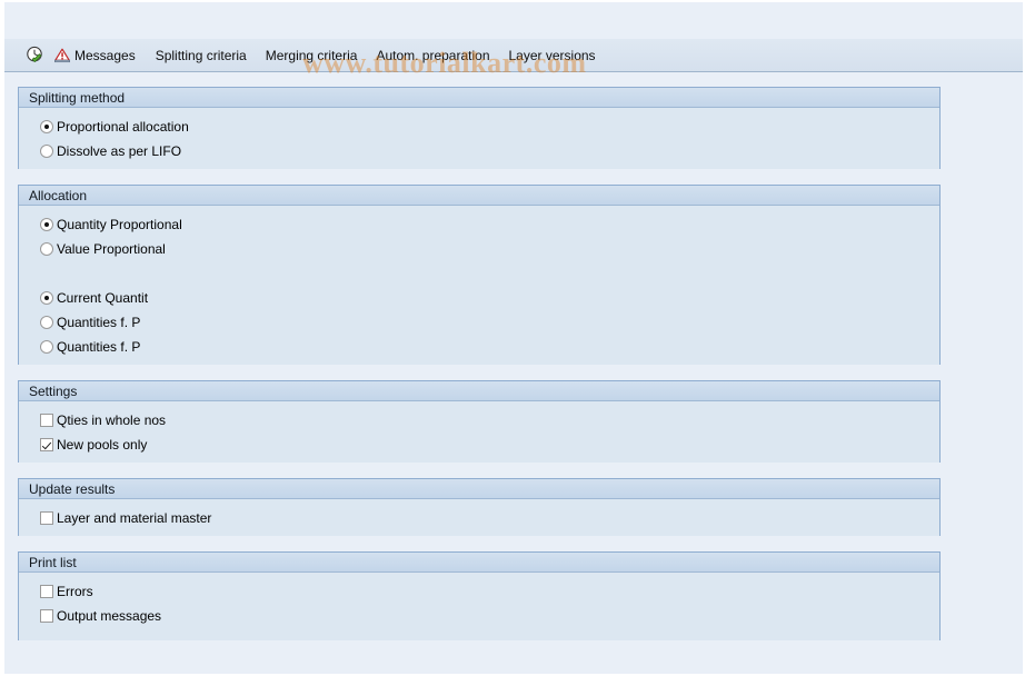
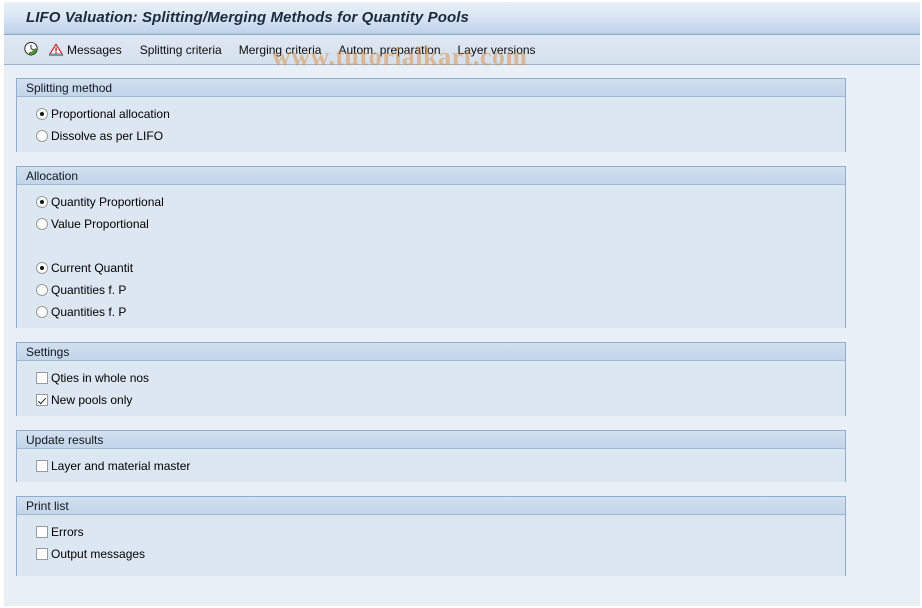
+ LIFO Valuation: Splitting/Merging Methods for Quantity Pools
  Messages
  Splitting criteria
  Merging criteria
  Autom. preparation
  Layer versions
  www.tutorialkart.com
  Splitting method
  Proportional allocation
  Dissolve as per LIFO
  Allocation
  Quantity Proportional
  Value Proportional
  Current Quantit
  Quantities f. P
  Quantities f. P
  Settings
  Qties in whole nos
  New pools only
  Update results
  Layer and material master
  Print list
  Errors
  Output messages
